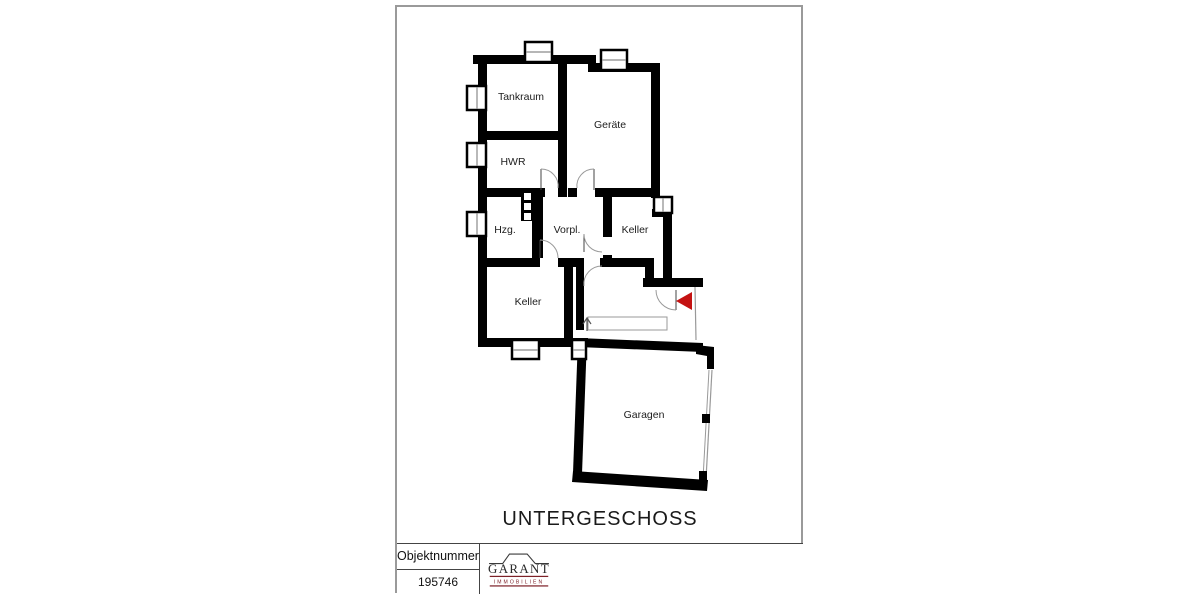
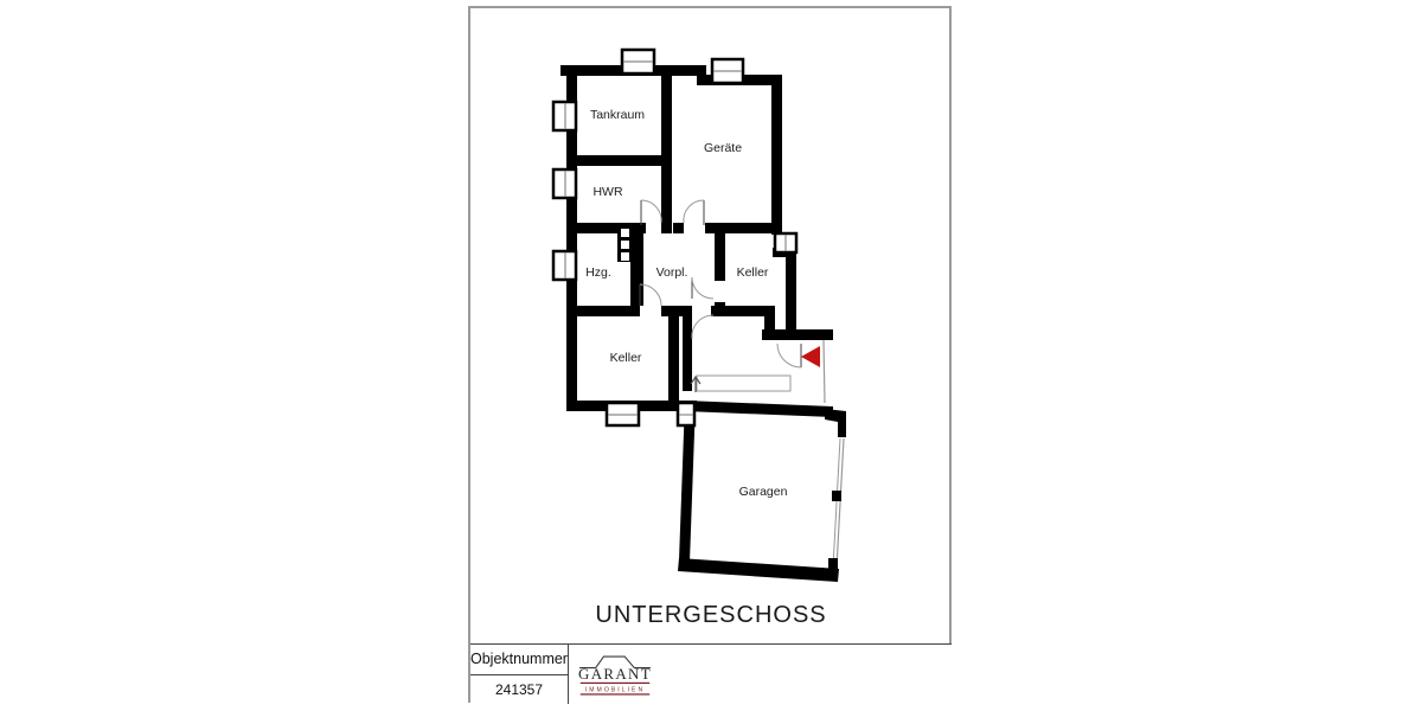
  Tankraum
  Geräte
  HWR
  Hzg.
  Vorpl.
  Keller
  Keller
  Garagen
  UNTERGESCHOSS
  Objektnummer
- 195746
+ 241357
  GARANT
